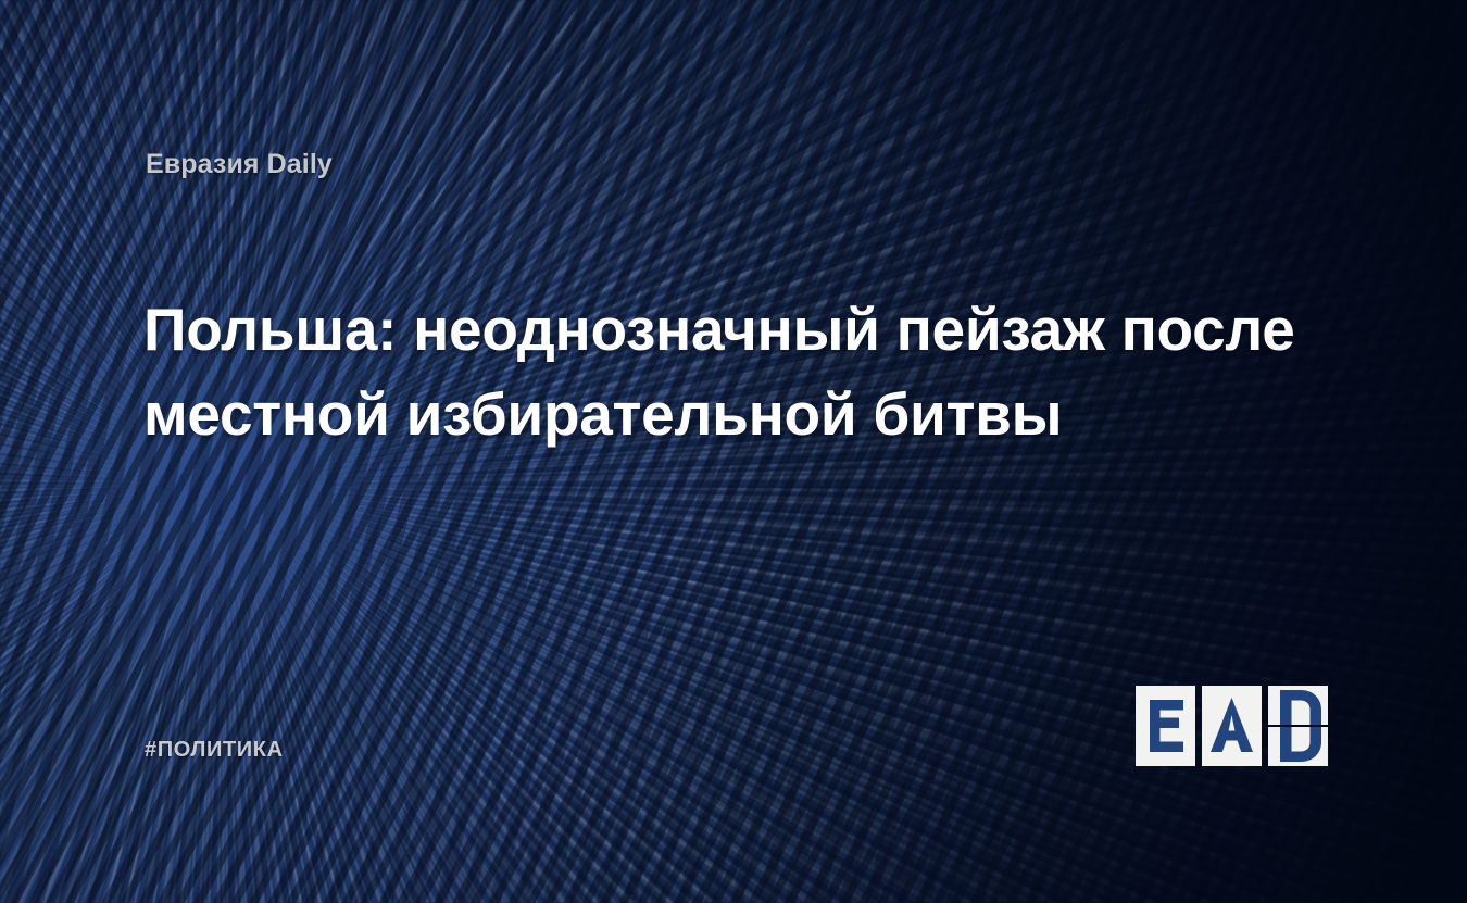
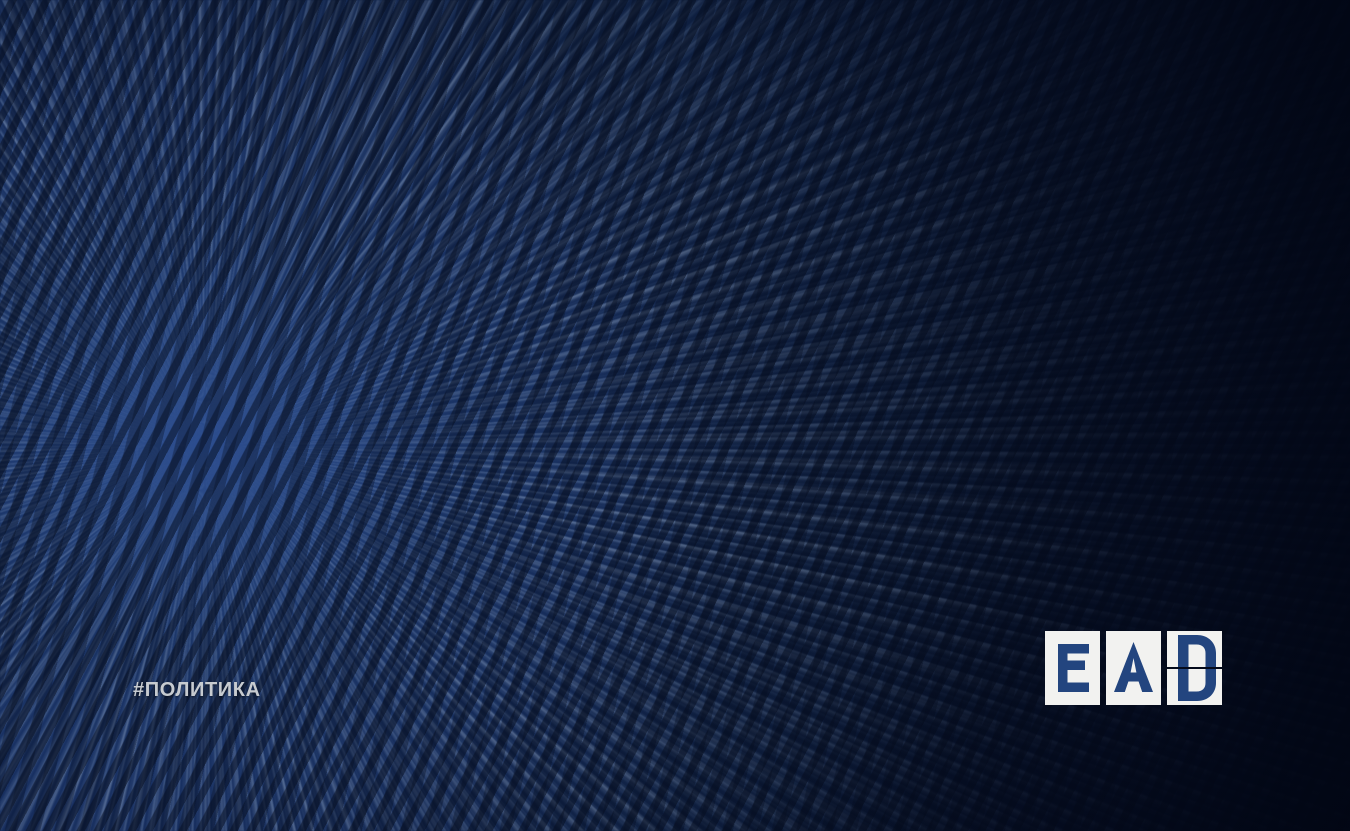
- Евразия Daily
- Польша: неоднозначный пейзаж после местной избирательной битвы
  #ПОЛИТИКА
